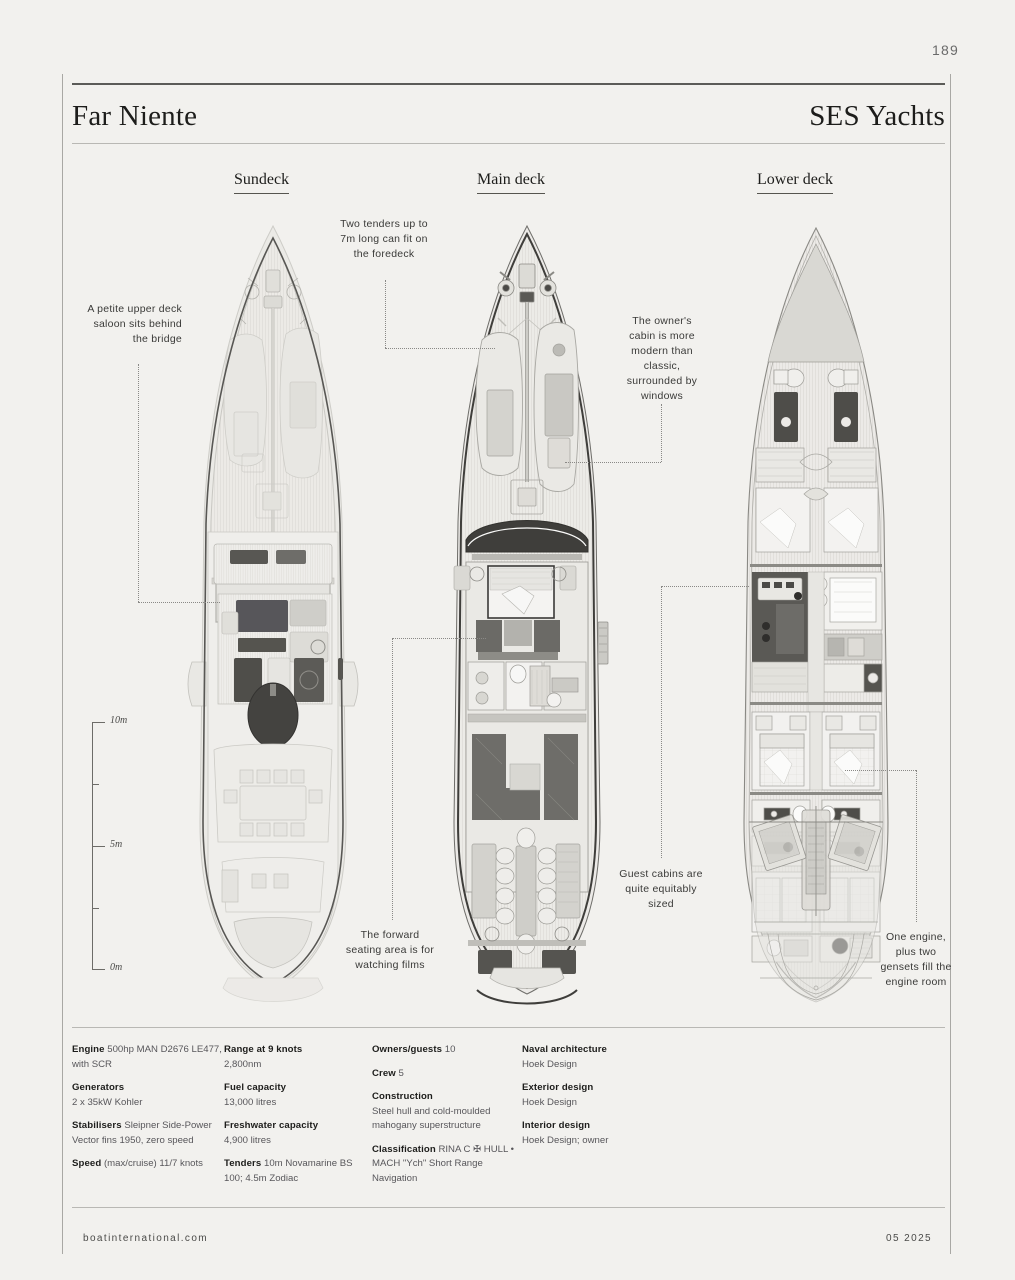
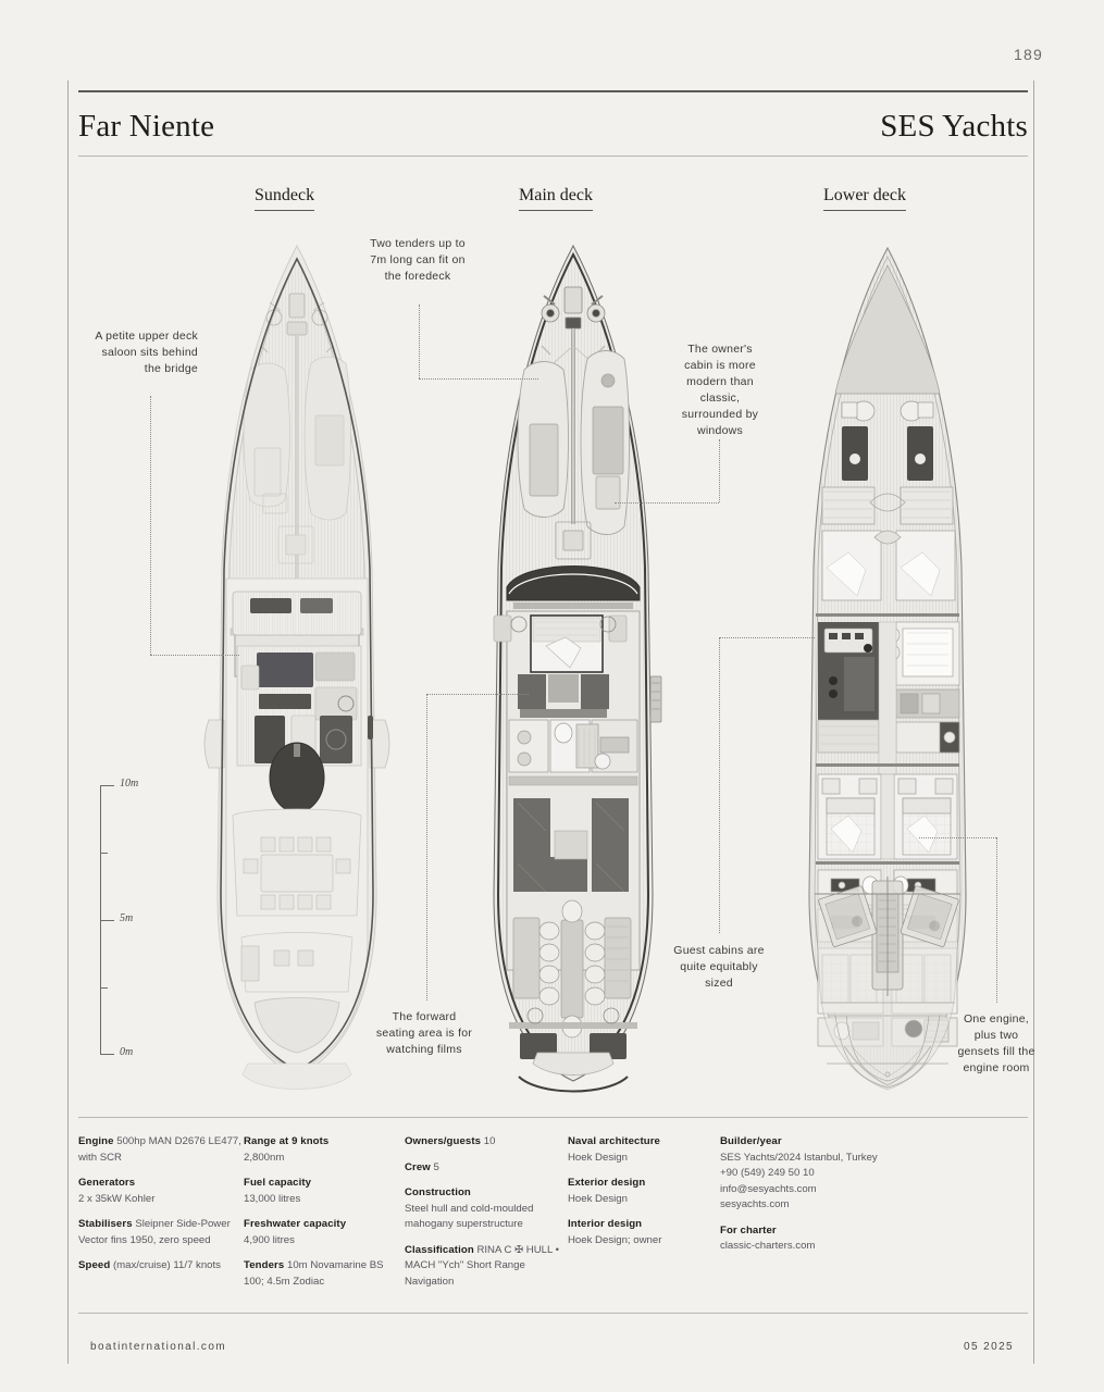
  189
  Far Niente
  SES Yachts
  Sundeck
  Main deck
  Lower deck
  A petite upper deck saloon sits behind the bridge
  Two tenders up to 7m long can fit on the foredeck
  The owner's cabin is more modern than classic, surrounded by windows
  The forward seating area is for watching films
  Guest cabins are quite equitably sized
  One engine, plus two gensets fill the engine room
  10m
  5m
  0m
  Engine 500hp MAN D2676 LE477, with SCR
  Generators
  2 x 35kW Kohler
  Stabilisers Sleipner Side-Power Vector fins 1950, zero speed
  Speed (max/cruise) 11/7 knots
  Range at 9 knots
  2,800nm
  Fuel capacity
  13,000 litres
  Freshwater capacity
  4,900 litres
  Tenders 10m Novamarine BS 100; 4.5m Zodiac
  Owners/guests 10
  Crew 5
  Construction
  Steel hull and cold-moulded mahogany superstructure
  Classification RINA C ✠ HULL • MACH "Ych" Short Range Navigation
  Naval architecture
  Hoek Design
  Exterior design
  Hoek Design
  Interior design
  Hoek Design; owner
+ Builder/year
+ SES Yachts/2024 Istanbul, Turkey +90 (549) 249 50 10 info@sesyachts.com sesyachts.com
+ For charter
+ classic-charters.com
  boatinternational.com
  05 2025
